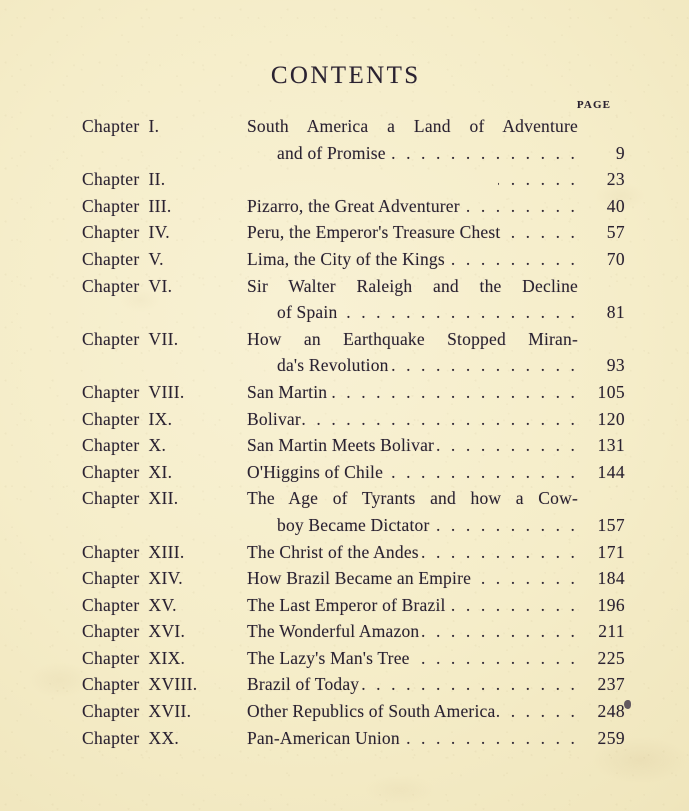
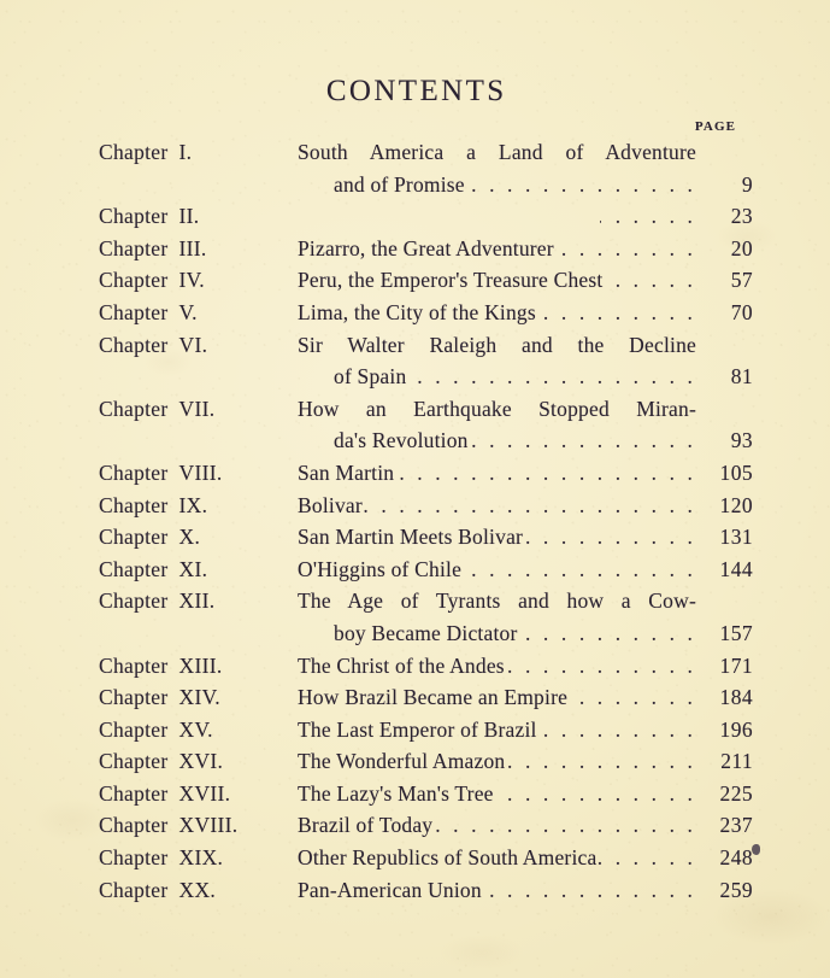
  CONTENTS
  PAGE
  Chapter I.
  South America a Land of Adventure
  and of Promise
  9
  Chapter II.
  23
  Chapter III.
  Pizarro, the Great Adventurer
- 40
+ 20
  Chapter IV.
  Peru, the Emperor's Treasure Chest
  57
  Chapter V.
  Lima, the City of the Kings
  70
  Chapter VI.
  Sir Walter Raleigh and the Decline
  of Spain
  81
  Chapter VII.
  How an Earthquake Stopped Miran-
  da's Revolution
  93
  Chapter VIII.
  San Martin
  105
  Chapter IX.
  Bolivar
  120
  Chapter X.
  San Martin Meets Bolivar
  131
  Chapter XI.
  O'Higgins of Chile
  144
  Chapter XII.
  The Age of Tyrants and how a Cow-
  boy Became Dictator
  157
  Chapter XIII.
  The Christ of the Andes
  171
  Chapter XIV.
  How Brazil Became an Empire
  184
  Chapter XV.
  The Last Emperor of Brazil
  196
  Chapter XVI.
  The Wonderful Amazon
  211
- Chapter XIX.
+ Chapter XVII.
  The Lazy's Man's Tree
  225
  Chapter XVIII.
  Brazil of Today
  237
- Chapter XVII.
+ Chapter XIX.
  Other Republics of South America
  248
  Chapter XX.
  Pan-American Union
  259
